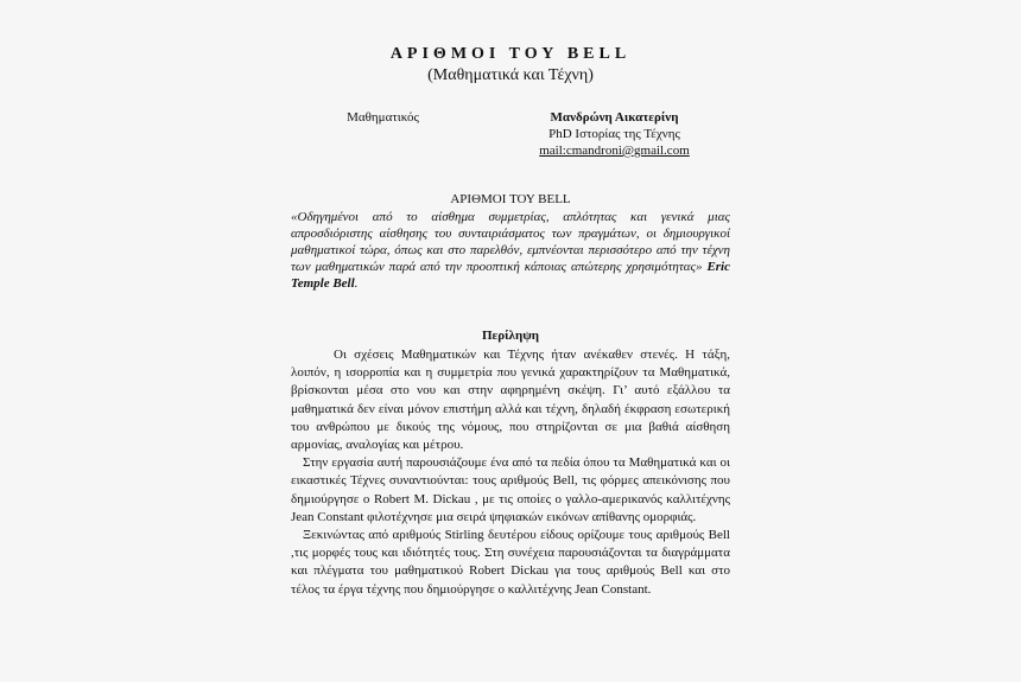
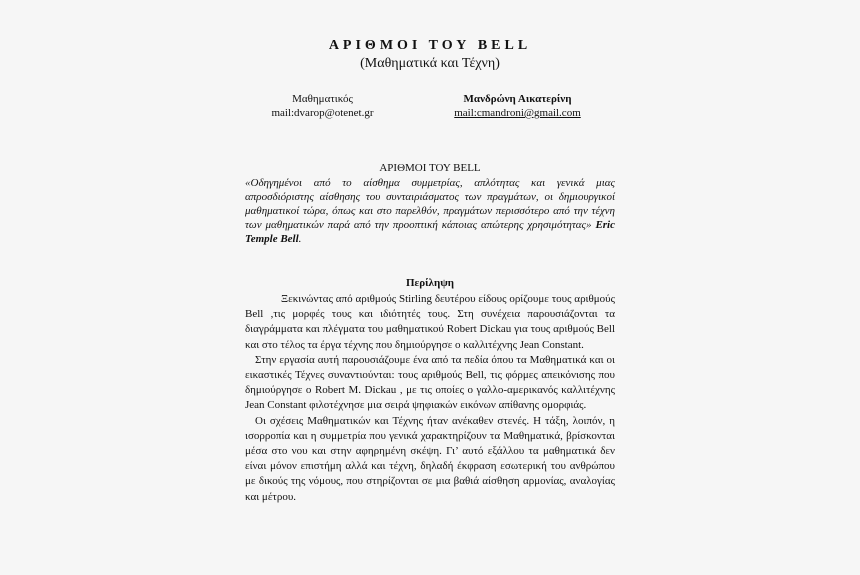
  ΑΡΙΘΜΟΙ ΤΟΥ BELL
  (Μαθηματικά και Τέχνη)
  Μαθηματικός
+ mail:dvarop@otenet.gr
  Μανδρώνη Αικατερίνη
- PhD Ιστορίας της Τέχνης
  mail:cmandroni@gmail.com
  ΑΡΙΘΜΟΙ ΤΟΥ BELL
- «Οδηγημένοι από το αίσθημα συμμετρίας, απλότητας και γενικά μιας απροσδιόριστης αίσθησης του συνταιριάσματος των πραγμάτων, οι δημιουργικοί μαθηματικοί τώρα, όπως και στο παρελθόν, εμπνέονται περισσότερο από την τέχνη των μαθηματικών παρά από την προοπτική κάποιας απώτερης χρησιμότητας» Eric Temple Bell.
+ «Οδηγημένοι από το αίσθημα συμμετρίας, απλότητας και γενικά μιας απροσδιόριστης αίσθησης του συνταιριάσματος των πραγμάτων, οι δημιουργικοί μαθηματικοί τώρα, όπως και στο παρελθόν, πραγμάτων περισσότερο από την τέχνη των μαθηματικών παρά από την προοπτική κάποιας απώτερης χρησιμότητας» Eric Temple Bell.
  Περίληψη
- Οι σχέσεις Μαθηματικών και Τέχνης ήταν ανέκαθεν στενές. Η τάξη, λοιπόν, η ισορροπία και η συμμετρία που γενικά χαρακτηρίζουν τα Μαθηματικά, βρίσκονται μέσα στο νου και στην αφηρημένη σκέψη. Γι’ αυτό εξάλλου τα μαθηματικά δεν είναι μόνον επιστήμη αλλά και τέχνη, δηλαδή έκφραση εσωτερική του ανθρώπου με δικούς της νόμους, που στηρίζονται σε μια βαθιά αίσθηση αρμονίας, αναλογίας και μέτρου.
+ Ξεκινώντας από αριθμούς Stirling δευτέρου είδους ορίζουμε τους αριθμούς Bell ,τις μορφές τους και ιδιότητές τους. Στη συνέχεια παρουσιάζονται τα διαγράμματα και πλέγματα του μαθηματικού Robert Dickau για τους αριθμούς Bell και στο τέλος τα έργα τέχνης που δημιούργησε ο καλλιτέχνης Jean Constant.
  Στην εργασία αυτή παρουσιάζουμε ένα από τα πεδία όπου τα Μαθηματικά και οι εικαστικές Τέχνες συναντιούνται: τους αριθμούς Bell, τις φόρμες απεικόνισης που δημιούργησε ο Robert M. Dickau , με τις οποίες ο γαλλο-αμερικανός καλλιτέχνης Jean Constant φιλοτέχνησε μια σειρά ψηφιακών εικόνων απίθανης ομορφιάς.
- Ξεκινώντας από αριθμούς Stirling δευτέρου είδους ορίζουμε τους αριθμούς Bell ,τις μορφές τους και ιδιότητές τους. Στη συνέχεια παρουσιάζονται τα διαγράμματα και πλέγματα του μαθηματικού Robert Dickau για τους αριθμούς Bell και στο τέλος τα έργα τέχνης που δημιούργησε ο καλλιτέχνης Jean Constant.
+ Οι σχέσεις Μαθηματικών και Τέχνης ήταν ανέκαθεν στενές. Η τάξη, λοιπόν, η ισορροπία και η συμμετρία που γενικά χαρακτηρίζουν τα Μαθηματικά, βρίσκονται μέσα στο νου και στην αφηρημένη σκέψη. Γι’ αυτό εξάλλου τα μαθηματικά δεν είναι μόνον επιστήμη αλλά και τέχνη, δηλαδή έκφραση εσωτερική του ανθρώπου με δικούς της νόμους, που στηρίζονται σε μια βαθιά αίσθηση αρμονίας, αναλογίας και μέτρου.
